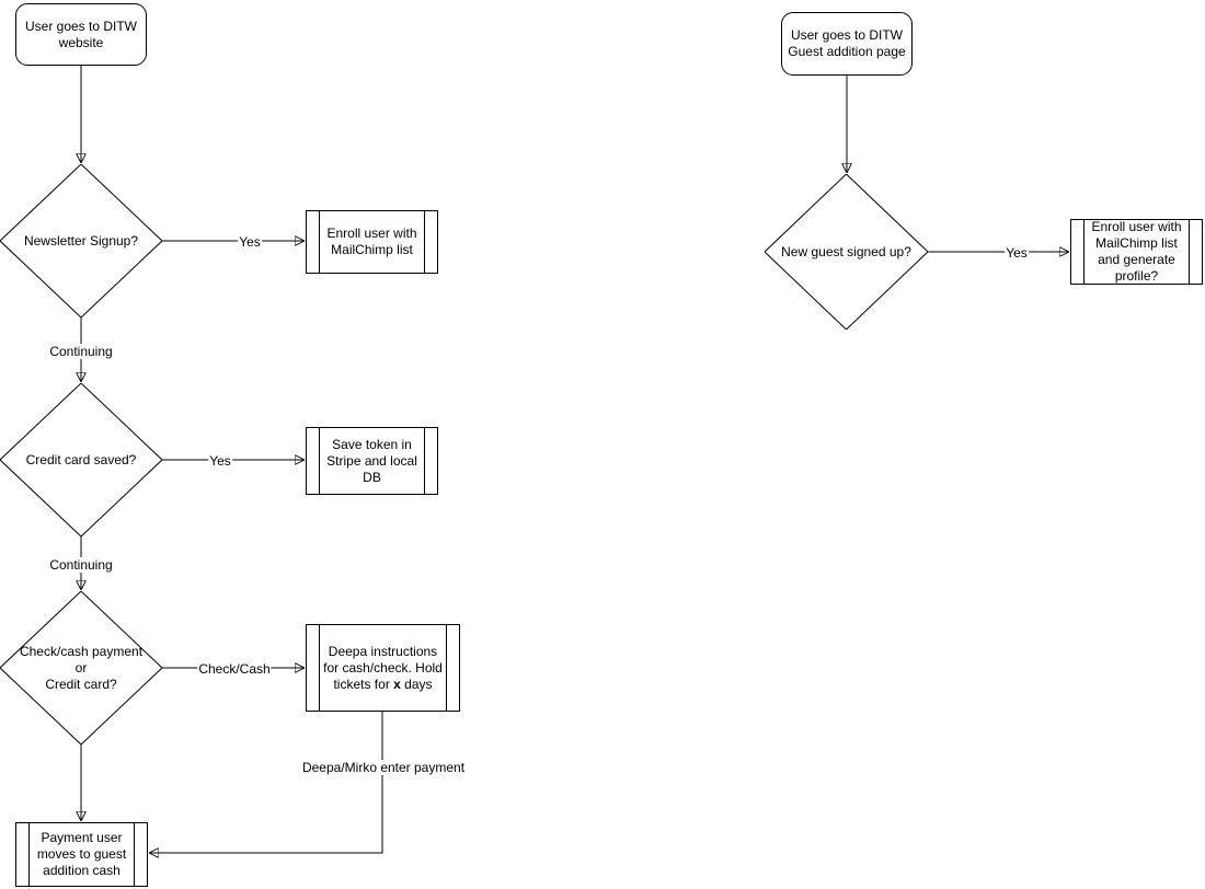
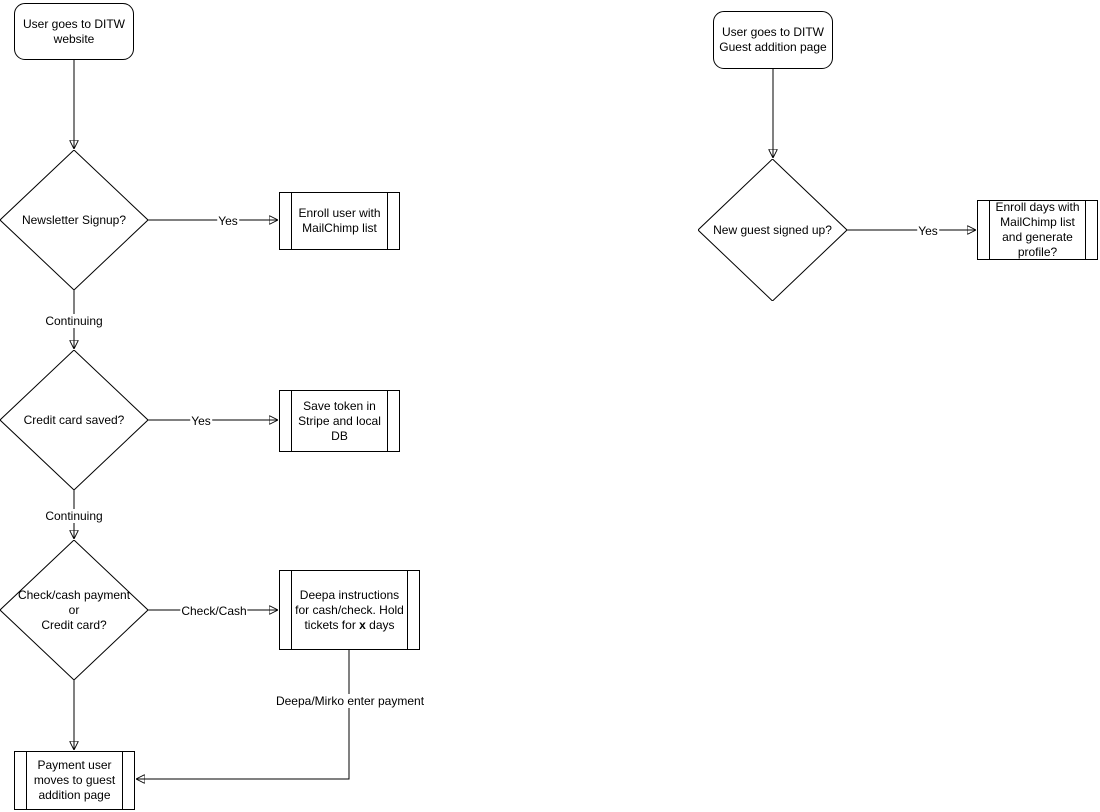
  User goes to DITW
  website
  Newsletter Signup?
  Enroll user with MailChimp list
  Credit card saved?
  Save token in Stripe and local DB
  Check/cash payment
  or
  Credit card?
  Deepa instructions for cash/check. Hold tickets for x days
- Payment user moves to guest addition cash
+ Payment user moves to guest addition page
  User goes to DITW
  Guest addition page
  New guest signed up?
- Enroll user with MailChimp list and generate profile?
+ Enroll days with MailChimp list and generate profile?
  Yes
  Continuing
  Yes
  Continuing
  Check/Cash
  Deepa/Mirko enter payment
  Yes
